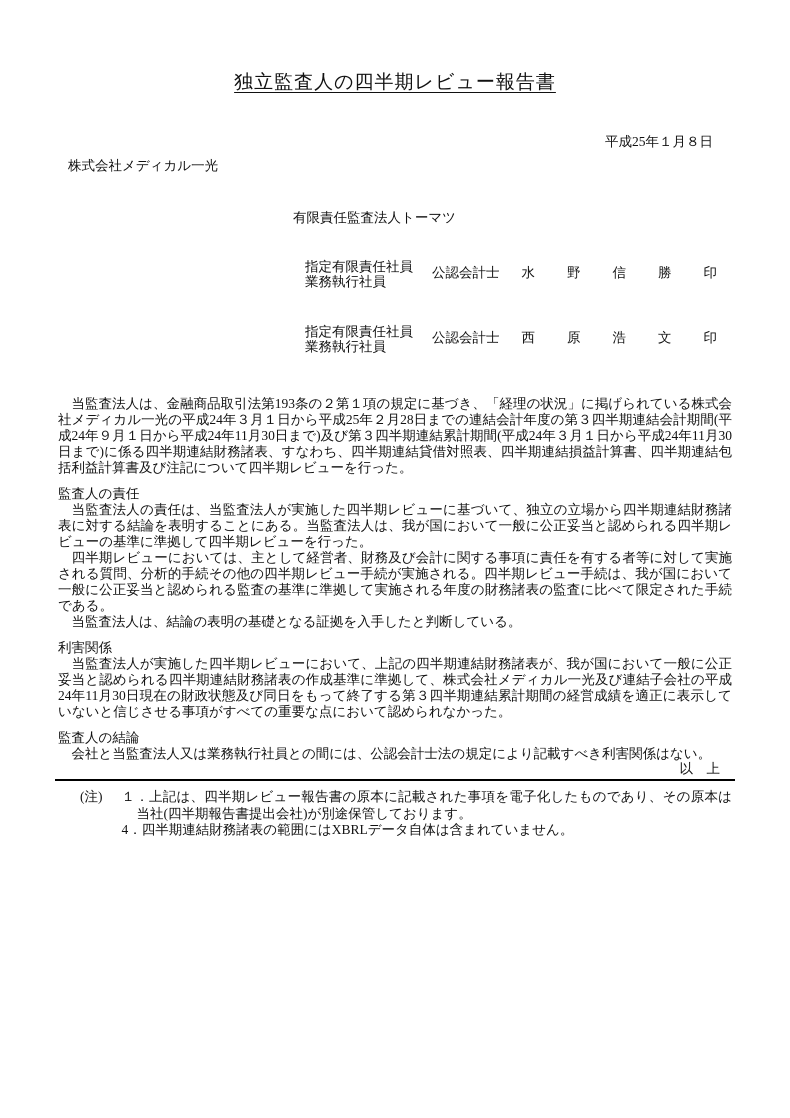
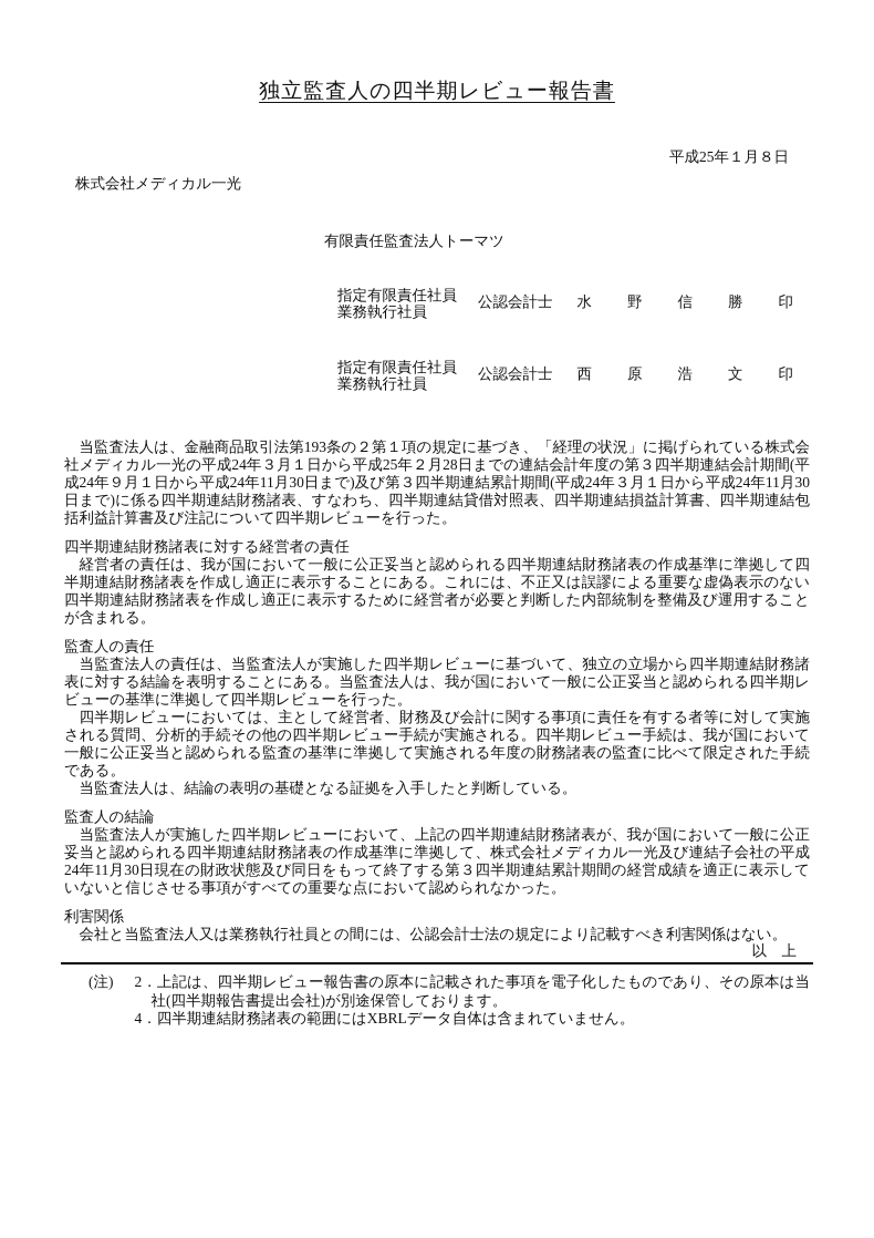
  独立監査人の四半期レビュー報告書
  平成25年１月８日
  株式会社メディカル一光
  有限責任監査法人トーマツ
  指定有限責任社員
  業務執行社員
  公認会計士
  水野信勝
  印
  指定有限責任社員
  業務執行社員
  公認会計士
  西原浩文
  印
  当監査法人は、金融商品取引法第193条の２第１項の規定に基づき、「経理の状況」に掲げられている株式会社メディカル一光の平成24年３月１日から平成25年２月28日までの連結会計年度の第３四半期連結会計期間(平成24年９月１日から平成24年11月30日まで)及び第３四半期連結累計期間(平成24年３月１日から平成24年11月30日まで)に係る四半期連結財務諸表、すなわち、四半期連結貸借対照表、四半期連結損益計算書、四半期連結包括利益計算書及び注記について四半期レビューを行った。
+ 四半期連結財務諸表に対する経営者の責任
+ 経営者の責任は、我が国において一般に公正妥当と認められる四半期連結財務諸表の作成基準に準拠して四半期連結財務諸表を作成し適正に表示することにある。これには、不正又は誤謬による重要な虚偽表示のない四半期連結財務諸表を作成し適正に表示するために経営者が必要と判断した内部統制を整備及び運用することが含まれる。
  監査人の責任
  当監査法人の責任は、当監査法人が実施した四半期レビューに基づいて、独立の立場から四半期連結財務諸表に対する結論を表明することにある。当監査法人は、我が国において一般に公正妥当と認められる四半期レビューの基準に準拠して四半期レビューを行った。
  四半期レビューにおいては、主として経営者、財務及び会計に関する事項に責任を有する者等に対して実施される質問、分析的手続その他の四半期レビュー手続が実施される。四半期レビュー手続は、我が国において一般に公正妥当と認められる監査の基準に準拠して実施される年度の財務諸表の監査に比べて限定された手続である。
  当監査法人は、結論の表明の基礎となる証拠を入手したと判断している。
- 利害関係
+ 監査人の結論
  当監査法人が実施した四半期レビューにおいて、上記の四半期連結財務諸表が、我が国において一般に公正妥当と認められる四半期連結財務諸表の作成基準に準拠して、株式会社メディカル一光及び連結子会社の平成24年11月30日現在の財政状態及び同日をもって終了する第３四半期連結累計期間の経営成績を適正に表示していないと信じさせる事項がすべての重要な点において認められなかった。
- 監査人の結論
+ 利害関係
  会社と当監査法人又は業務執行社員との間には、公認会計士法の規定により記載すべき利害関係はない。
  以 上
  (注)
- １．上記は、四半期レビュー報告書の原本に記載された事項を電子化したものであり、その原本は当社(四半期報告書提出会社)が別途保管しております。
+ 2．上記は、四半期レビュー報告書の原本に記載された事項を電子化したものであり、その原本は当社(四半期報告書提出会社)が別途保管しております。
  4．四半期連結財務諸表の範囲にはXBRLデータ自体は含まれていません。
